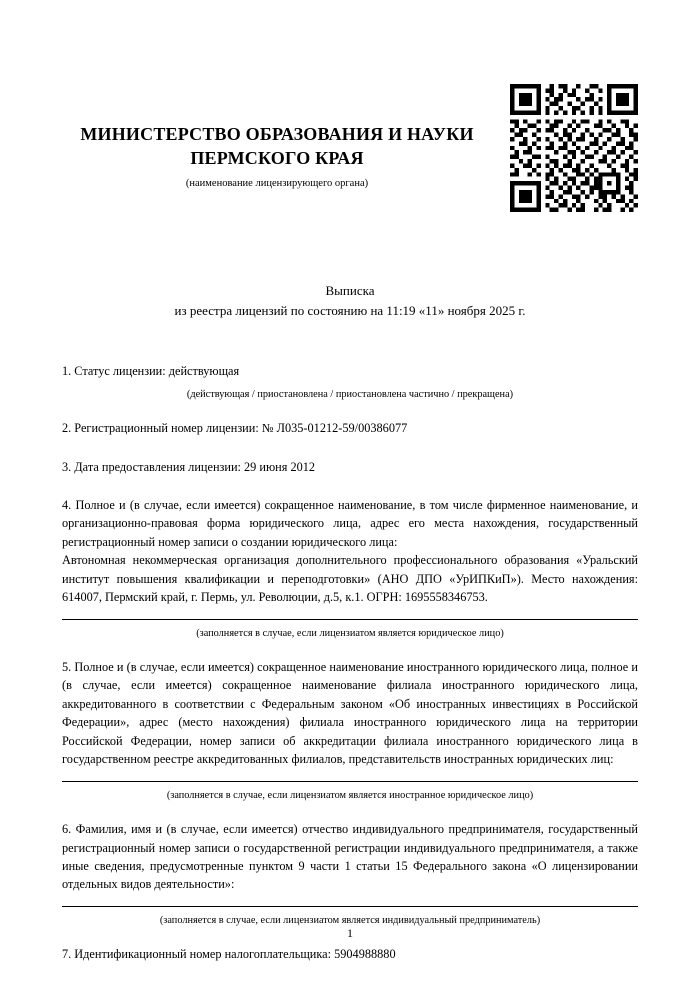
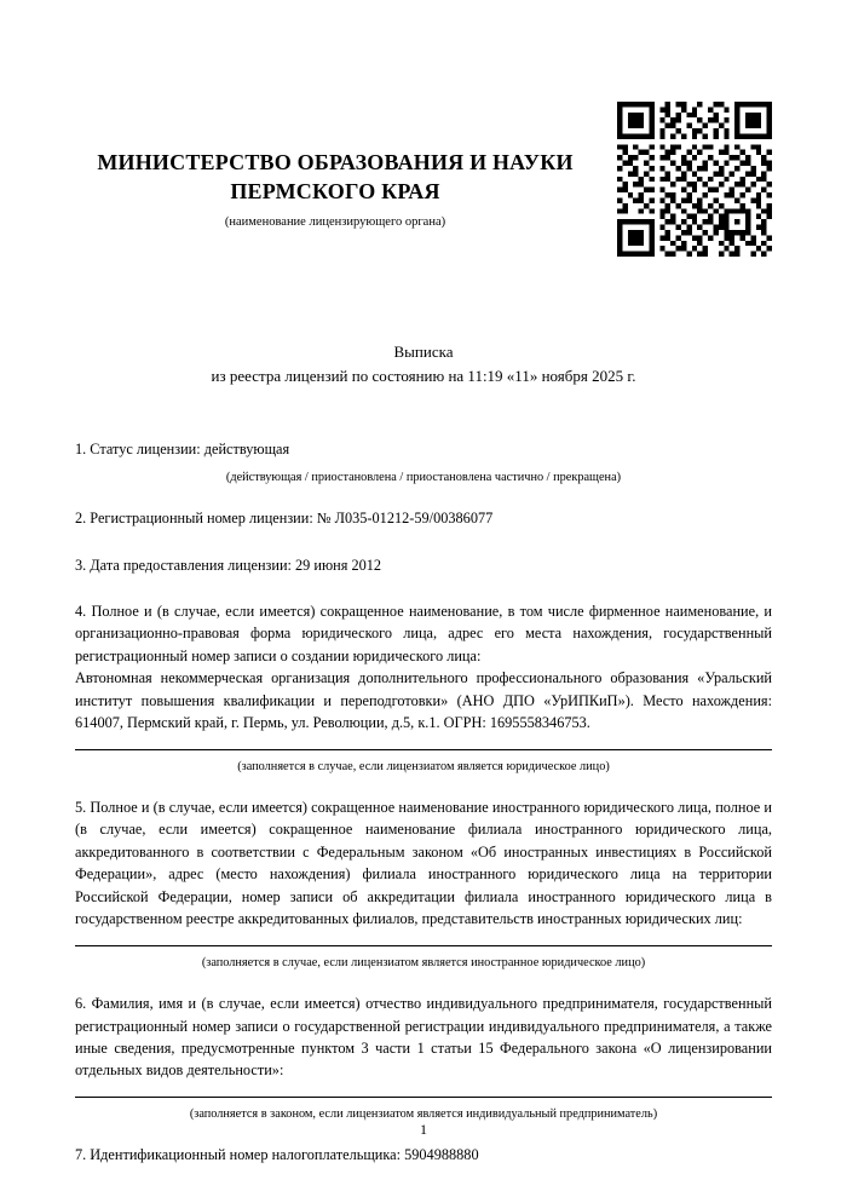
  МИНИСТЕРСТВО ОБРАЗОВАНИЯ И НАУКИ
  ПЕРМСКОГО КРАЯ
  (наименование лицензирующего органа)
  Выписка
  из реестра лицензий по состоянию на 11:19 «11» ноября 2025 г.
  1. Статус лицензии: действующая
  (действующая / приостановлена / приостановлена частично / прекращена)
  2. Регистрационный номер лицензии: № Л035-01212-59/00386077
  3. Дата предоставления лицензии: 29 июня 2012
  4. Полное и (в случае, если имеется) сокращенное наименование, в том числе фирменное наименование, и организационно-правовая форма юридического лица, адрес его места нахождения, государственный регистрационный номер записи о создании юридического лица:
  Автономная некоммерческая организация дополнительного профессионального образования «Уральский институт повышения квалификации и переподготовки» (АНО ДПО «УрИПКиП»). Место нахождения: 614007, Пермский край, г. Пермь, ул. Революции, д.5, к.1. ОГРН: 1695558346753.
  (заполняется в случае, если лицензиатом является юридическое лицо)
  5. Полное и (в случае, если имеется) сокращенное наименование иностранного юридического лица, полное и (в случае, если имеется) сокращенное наименование филиала иностранного юридического лица, аккредитованного в соответствии с Федеральным законом «Об иностранных инвестициях в Российской Федерации», адрес (место нахождения) филиала иностранного юридического лица на территории Российской Федерации, номер записи об аккредитации филиала иностранного юридического лица в государственном реестре аккредитованных филиалов, представительств иностранных юридических лиц:
  (заполняется в случае, если лицензиатом является иностранное юридическое лицо)
- 6. Фамилия, имя и (в случае, если имеется) отчество индивидуального предпринимателя, государственный регистрационный номер записи о государственной регистрации индивидуального предпринимателя, а также иные сведения, предусмотренные пунктом 9 части 1 статьи 15 Федерального закона «О лицензировании отдельных видов деятельности»:
+ 6. Фамилия, имя и (в случае, если имеется) отчество индивидуального предпринимателя, государственный регистрационный номер записи о государственной регистрации индивидуального предпринимателя, а также иные сведения, предусмотренные пунктом 3 части 1 статьи 15 Федерального закона «О лицензировании отдельных видов деятельности»:
- (заполняется в случае, если лицензиатом является индивидуальный предприниматель)
+ (заполняется в законом, если лицензиатом является индивидуальный предприниматель)
  7. Идентификационный номер налогоплательщика: 5904988880
  1
